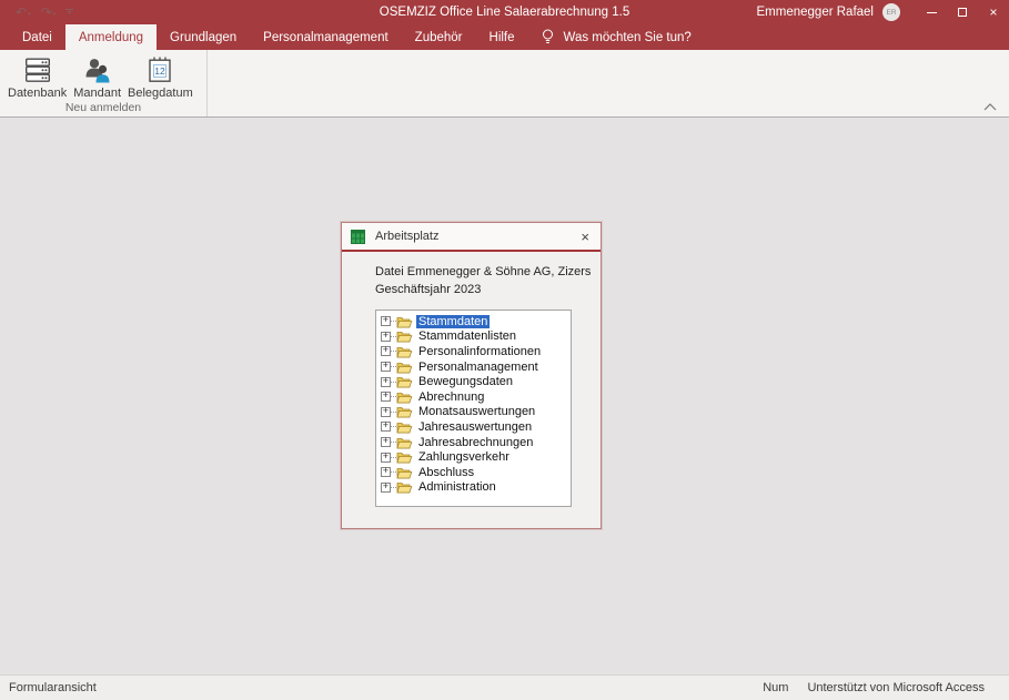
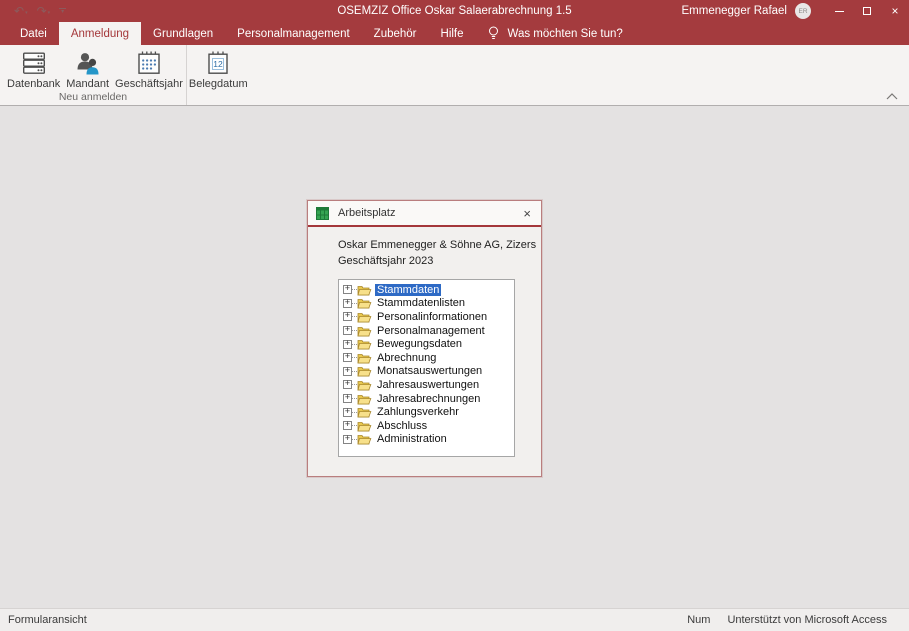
  ↶
  ↷
- OSEMZIZ Office Line Salaerabrechnung 1.5
+ OSEMZIZ Office Oskar Salaerabrechnung 1.5
  Emmenegger Rafael
  ×
  Datei
  Anmeldung
  Grundlagen
  Personalmanagement
  Zubehör
  Hilfe
  Was möchten Sie tun?
  Datenbank
  Mandant
+ Geschäftsjahr
  12
  Belegdatum
  Neu anmelden
  Arbeitsplatz
  ×
- Datei Emmenegger & Söhne AG, Zizers
+ Oskar Emmenegger & Söhne AG, Zizers
  Geschäftsjahr 2023
  +
  Stammdaten
  +
  Stammdatenlisten
  +
  Personalinformationen
  +
  Personalmanagement
  +
  Bewegungsdaten
  +
  Abrechnung
  +
  Monatsauswertungen
  +
  Jahresauswertungen
  +
  Jahresabrechnungen
  +
  Zahlungsverkehr
  +
  Abschluss
  +
  Administration
  Formularansicht
  Num
  Unterstützt von Microsoft Access
